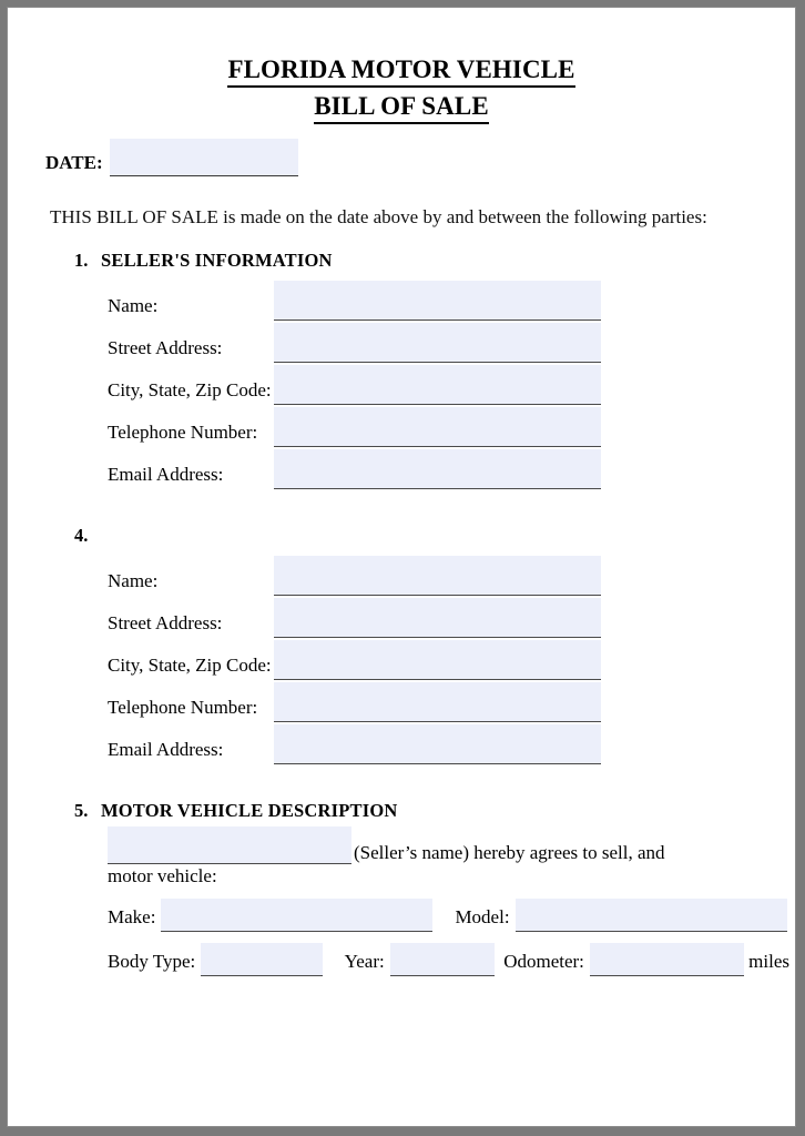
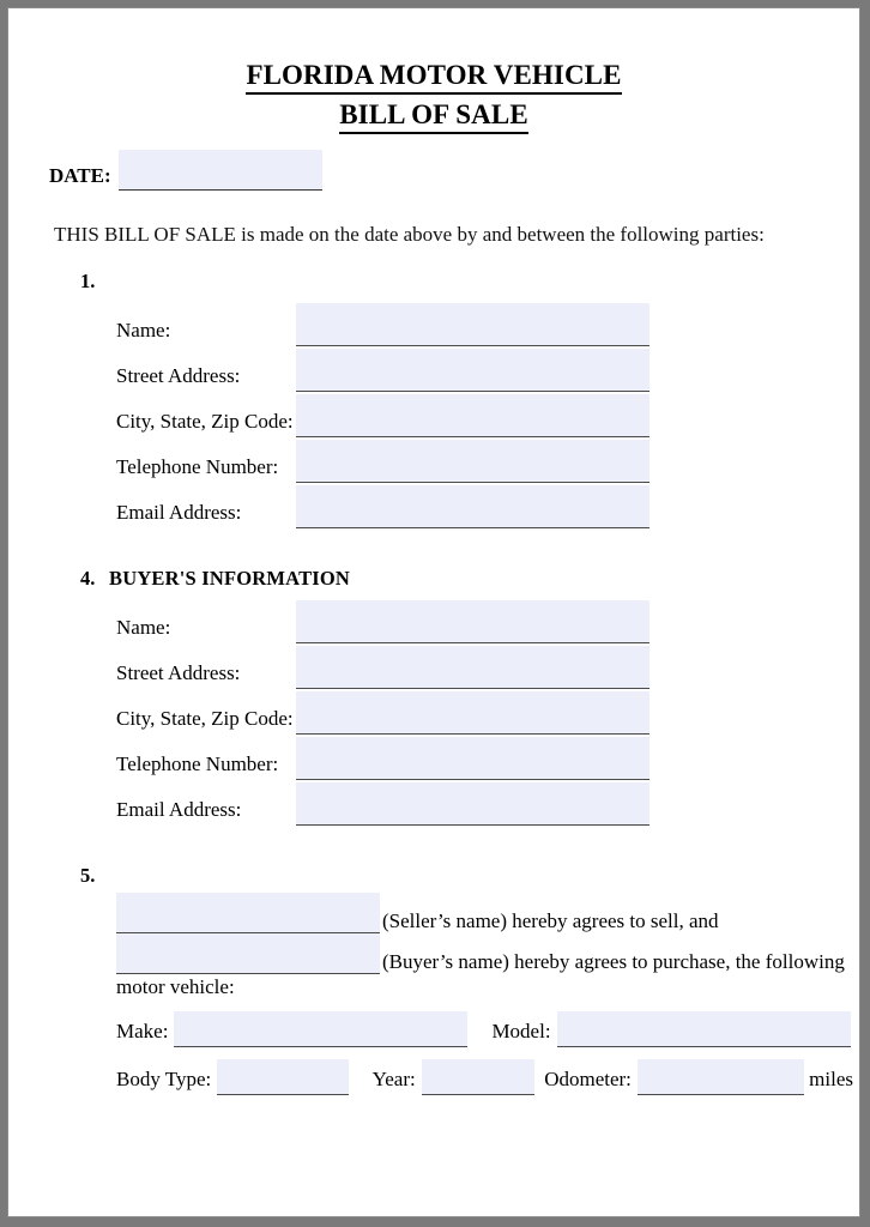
  FLORIDA MOTOR VEHICLE
  BILL OF SALE
  DATE:
  THIS BILL OF SALE is made on the date above by and between the following parties:
  1.
- SELLER'S INFORMATION
  Name:
  Street Address:
  City, State, Zip Code:
  Telephone Number:
  Email Address:
  4.
+ BUYER'S INFORMATION
  Name:
  Street Address:
  City, State, Zip Code:
  Telephone Number:
  Email Address:
  5.
- MOTOR VEHICLE DESCRIPTION
  (Seller’s name) hereby agrees to sell, and
+ (Buyer’s name) hereby agrees to purchase, the following
  motor vehicle:
  Make:
  Model:
  Body Type:
  Year:
  Odometer:
  miles
